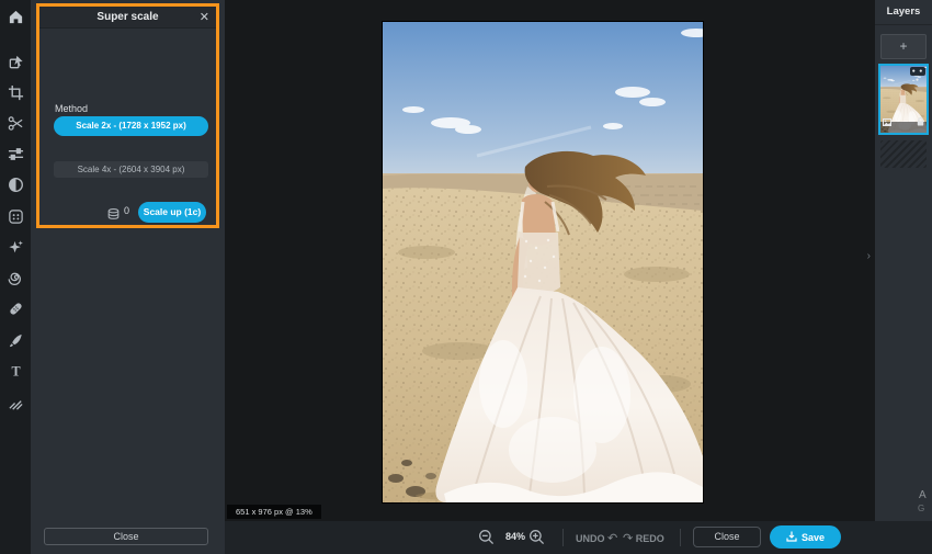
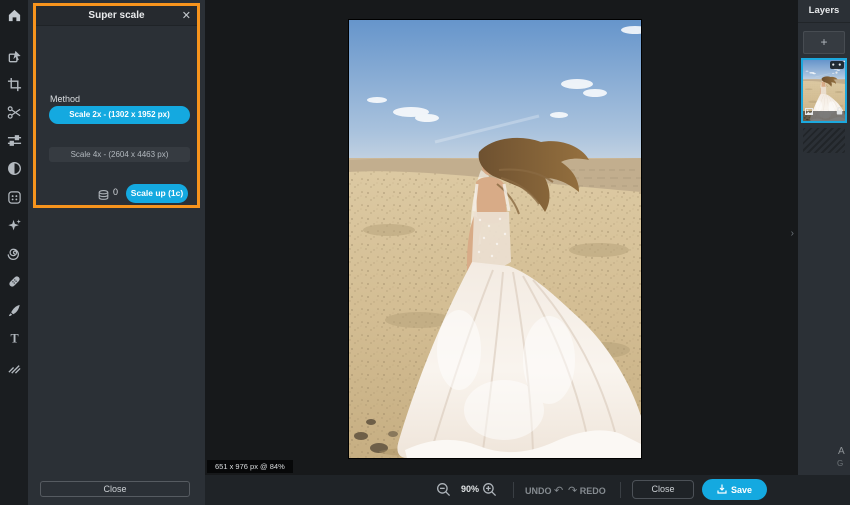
  T
  Super scale
  ✕
  Method
- Scale 2x - (1728 x 1952 px)
+ Scale 2x - (1302 x 1952 px)
- Scale 4x - (2604 x 3904 px)
+ Scale 4x - (2604 x 4463 px)
  0
  Scale up (1c)
  Close
- 651 x 976 px @ 13%
+ 651 x 976 px @ 84%
  ›
  Layers
  +
  A
  G
- 84%
+ 90%
  UNDO ↶
  ↷ REDO
  Close
  Save
